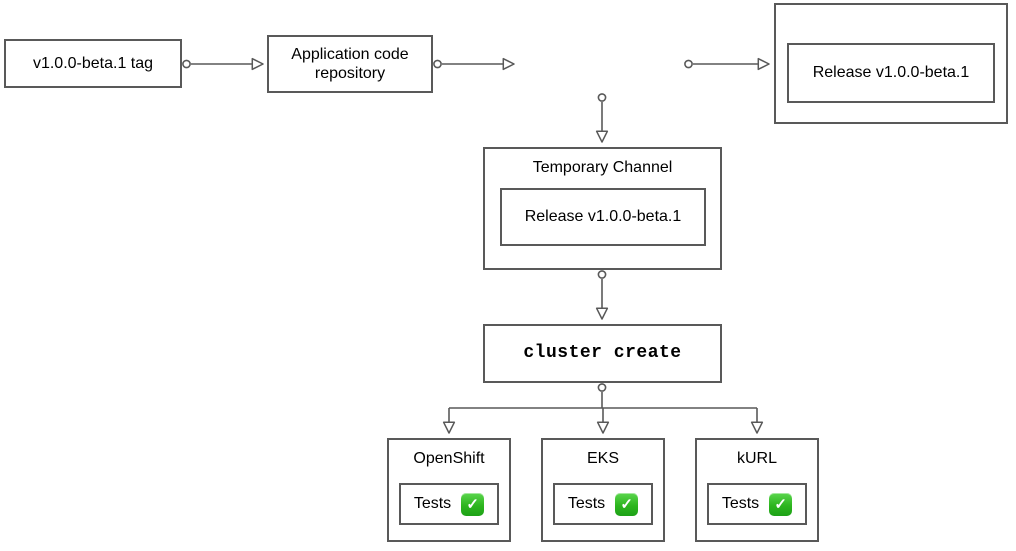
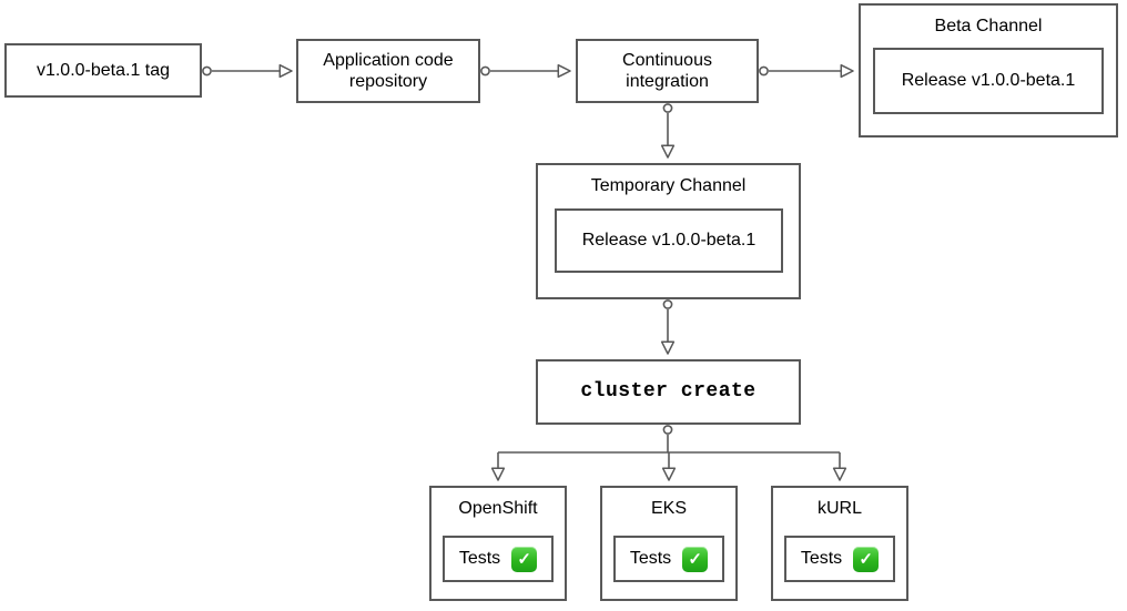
  v1.0.0-beta.1 tag
  Application code repository
+ Continuous integration
+ Beta Channel
  Release v1.0.0-beta.1
  Temporary Channel
  Release v1.0.0-beta.1
  cluster create
  OpenShift
  Tests
  ✓
  EKS
  Tests
  ✓
  kURL
  Tests
  ✓
